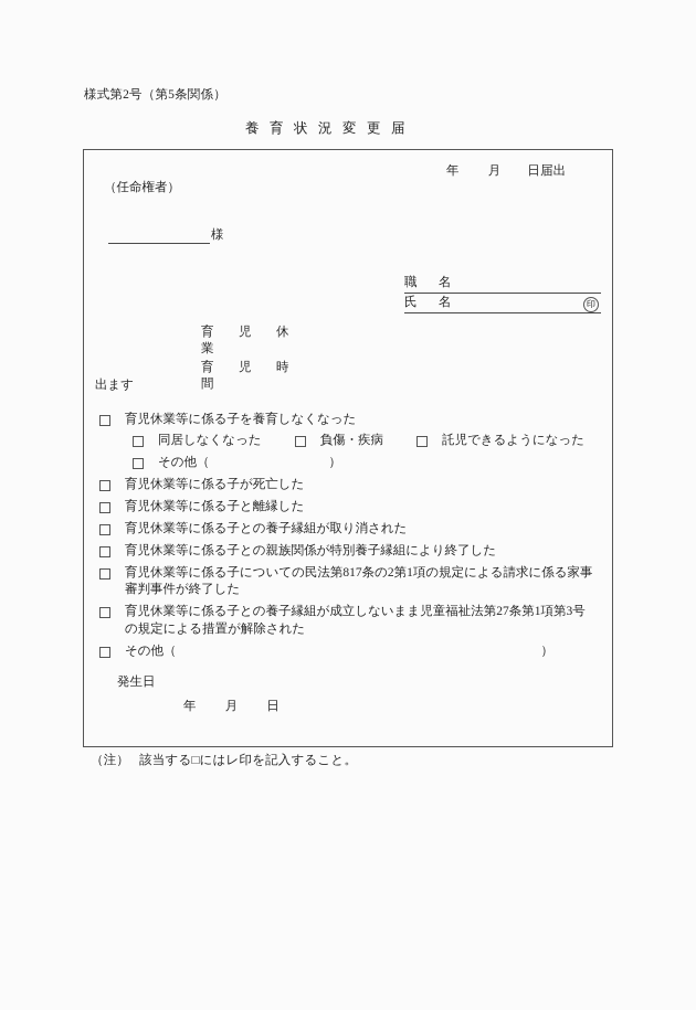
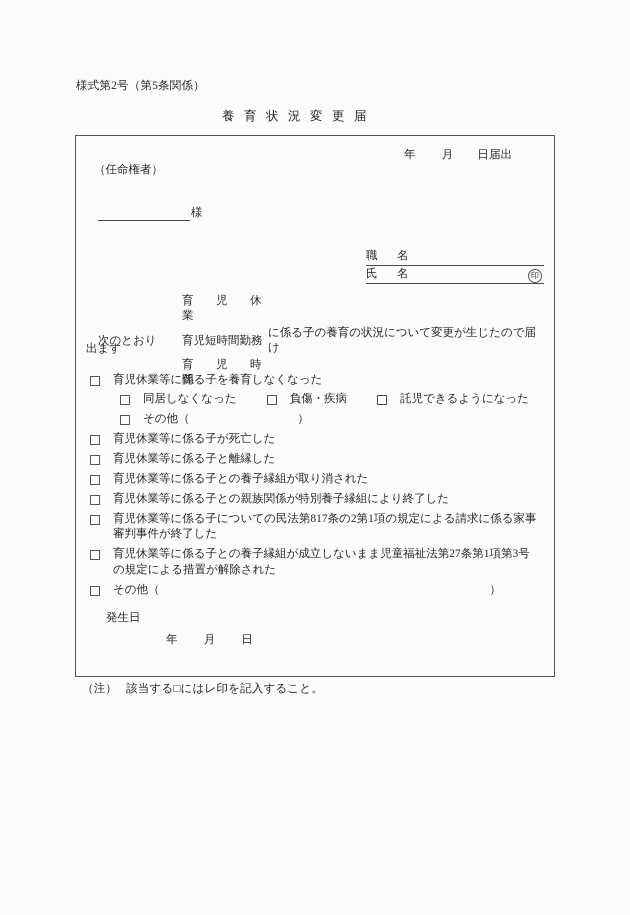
  様式第2号（第5条関係）
  養育状況変更届
  年 月 日届出
  （任命権者）
  様
  職 名
  氏 名
  印
  育 児 休 業
+ 次のとおり
+ 育児短時間勤務
+ に係る子の養育の状況について変更が生じたので届け
  育 児 時 間
  出ます
  育児休業等に係る子を養育しなくなった
  同居しなくなった
  負傷・疾病
  託児できるようになった
  その他（ ）
  育児休業等に係る子が死亡した
  育児休業等に係る子と離縁した
  育児休業等に係る子との養子縁組が取り消された
  育児休業等に係る子との親族関係が特別養子縁組により終了した
  育児休業等に係る子についての民法第817条の2第1項の規定による請求に係る家事
  審判事件が終了した
  育児休業等に係る子との養子縁組が成立しないまま児童福祉法第27条第1項第3号
  の規定による措置が解除された
  その他（ ）
  発生日
  年 月 日
  （注） 該当する□にはレ印を記入すること。
